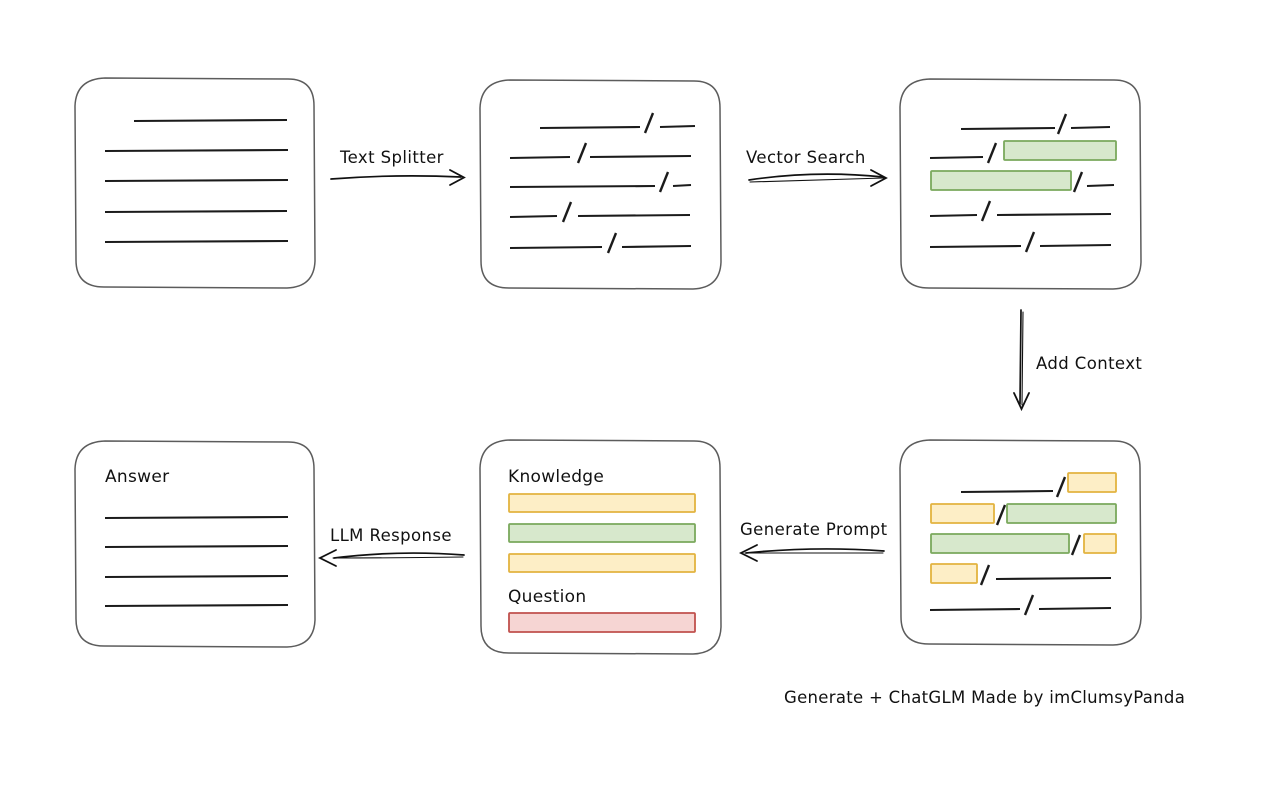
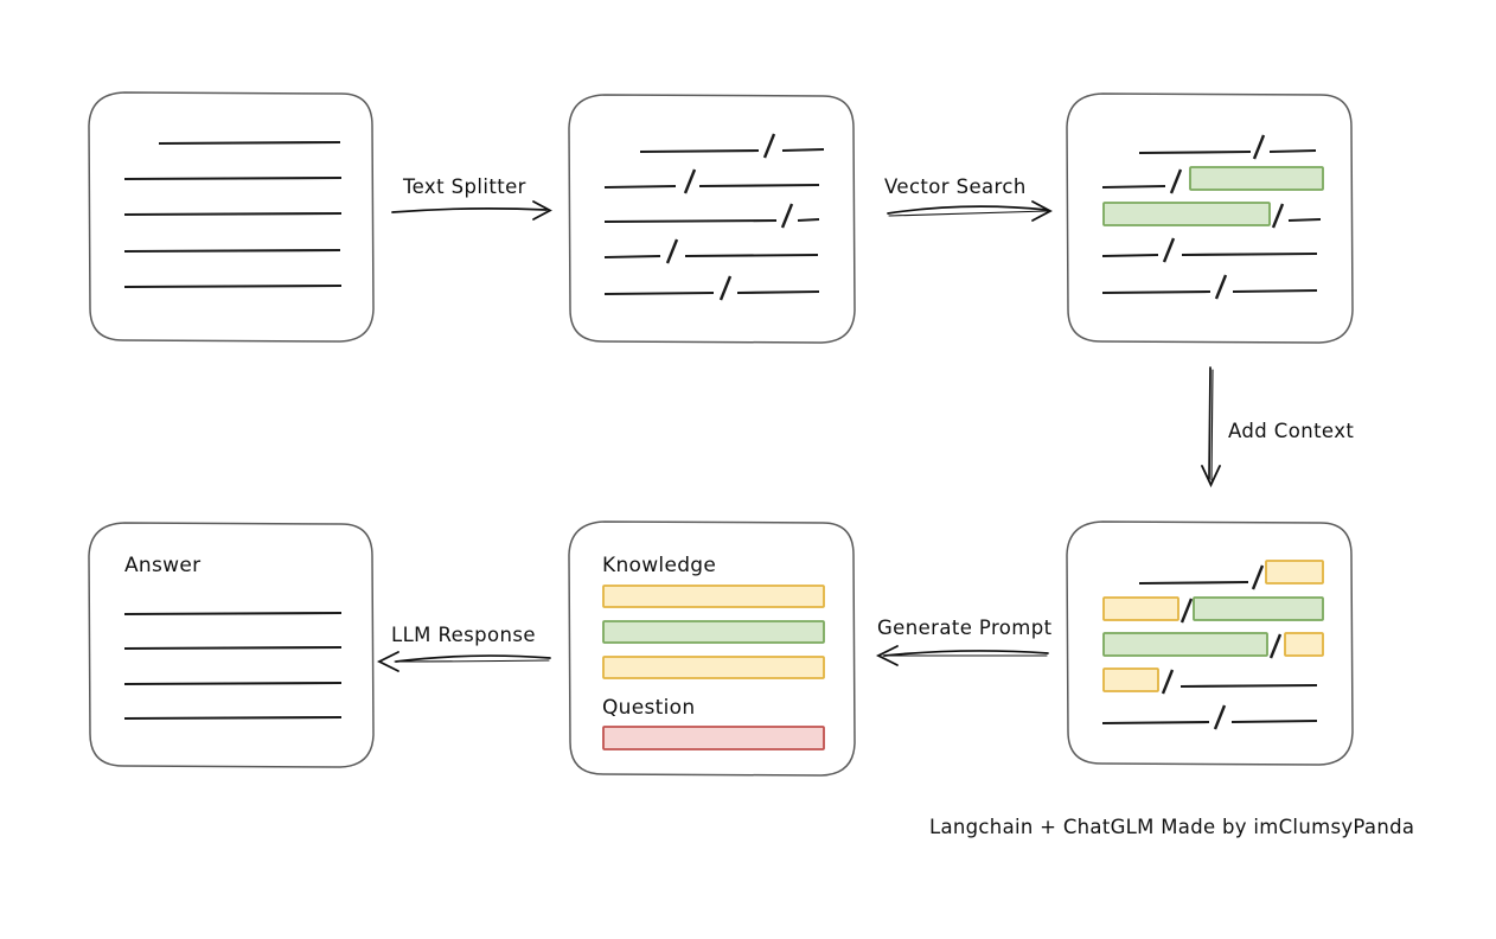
  Text Splitter
  Vector Search
  Add Context
  Generate Prompt
  Knowledge
  Question
  LLM Response
  Answer
- Generate + ChatGLM Made by imClumsyPanda
+ Langchain + ChatGLM Made by imClumsyPanda
